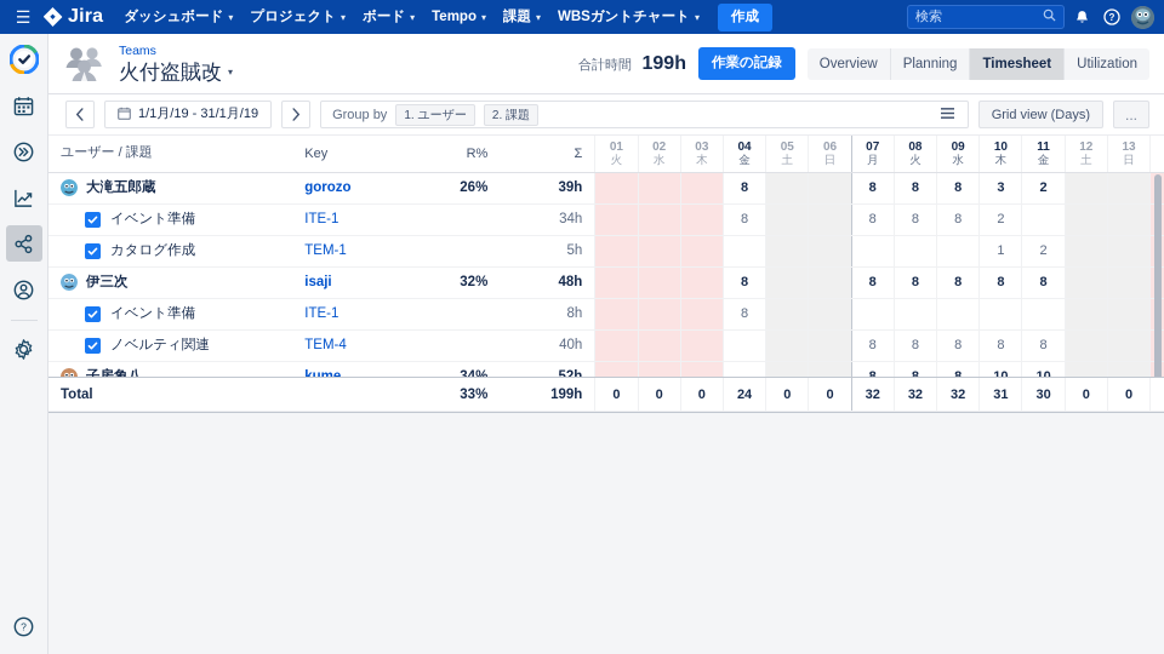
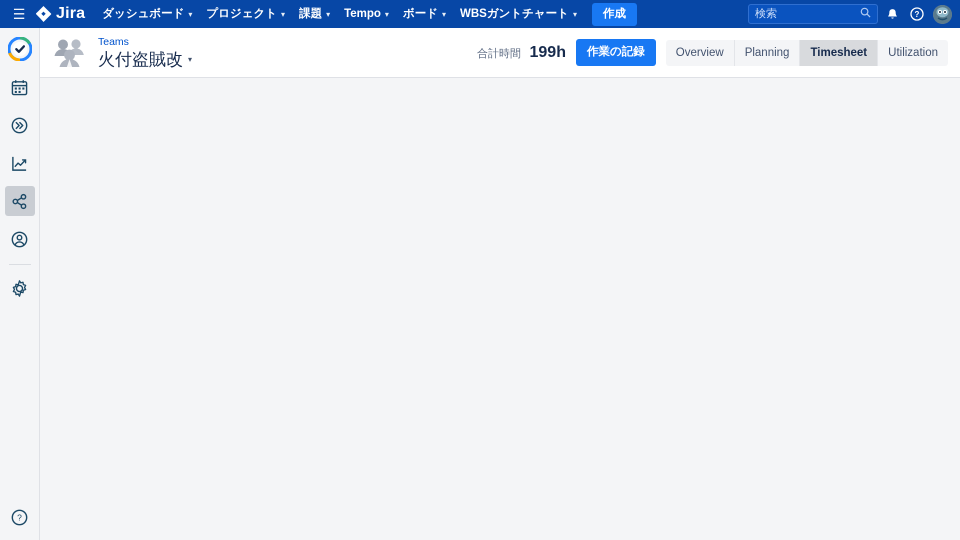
  ☰
  Jira
  ダッシュボード
  ▾
  プロジェクト
  ▾
- ボード
+ 課題
  ▾
  Tempo
  ▾
- 課題
+ ボード
  ▾
  WBSガントチャート
  ▾
  作成
  検索
  ?
  ?
  Teams
  火付盗賊改
  ▾
  合計時間 199h
  作業の記録
  Overview
  Planning
  Timesheet
  Utilization
- 1/1月/19 - 31/1月/19
- Group by
- 1. ユーザー
- 2. 課題
- Grid view (Days)
- ...
- ユーザー / 課題	Key	R%	Σ	01火	02水	03木	04金	05土	06日	07月	08火	09水	10木	11金	12土	13日
- 大滝五郎蔵	gorozo	26%	39h				8			8	8	8	3	2
- イベント準備	ITE-1		34h				8			8	8	8	2
- カタログ作成	TEM-1		5h										1	2
- 伊三次	isaji	32%	48h				8			8	8	8	8	8
- イベント準備	ITE-1		8h				8
- ノベルティ関連	TEM-4		40h							8	8	8	8	8
- 子房象八	kume	34%	52h							8	8	8	10	10
- Total		33%	199h	0	0	0	24	0	0	32	32	32	31	30	0	0
